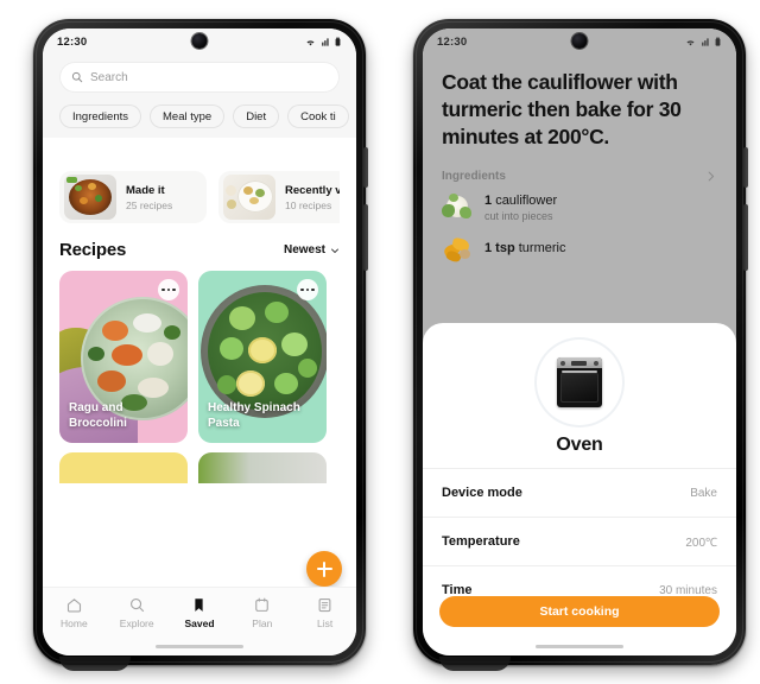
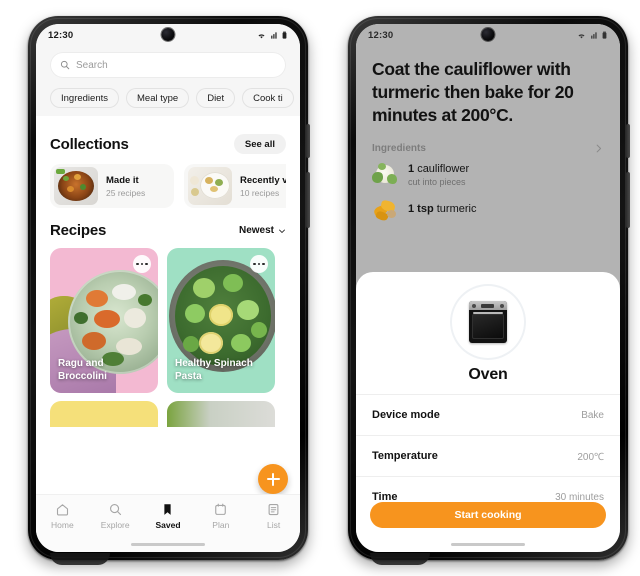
  12:30
  Search
  Ingredients
  Meal type
  Diet
  Cook ti
+ Collections
+ See all
  Made it
  25 recipes
  Recently v
  10 recipes
  Recipes
  Newest
  Ragu and Broccolini
  Healthy Spinach Pasta
  Home
  Explore
  Saved
  Plan
  List
  12:30
- Coat the cauliflower with turmeric then bake for 30 minutes at 200°C.
+ Coat the cauliflower with turmeric then bake for 20 minutes at 200°C.
  Ingredients
  1 cauliflower
  cut into pieces
  1 tsp turmeric
  Oven
  Device mode
  Bake
  Temperature
  200℃
  Time
  30 minutes
  Start cooking
